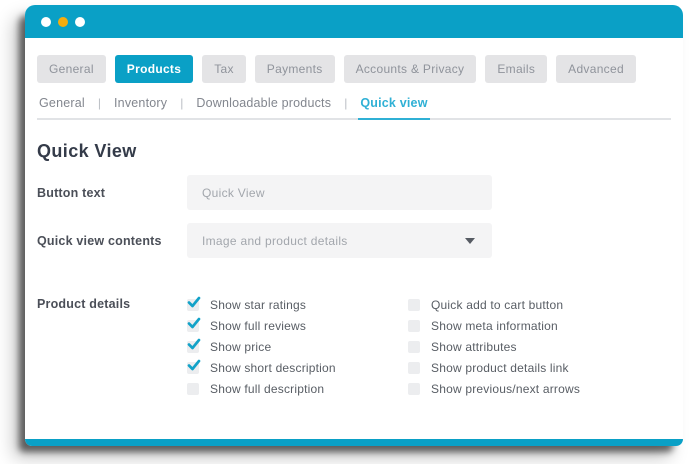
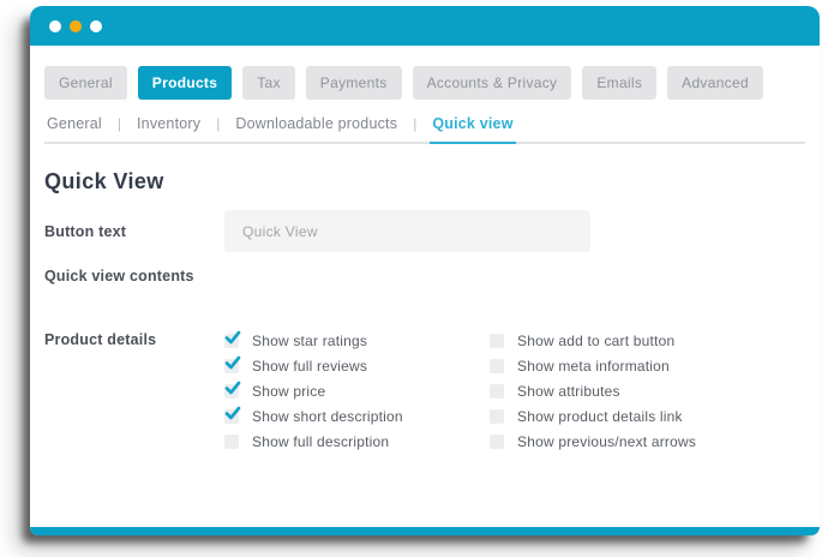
  General
  Products
  Tax
  Payments
  Accounts & Privacy
  Emails
  Advanced
  General
  |
  Inventory
  |
  Downloadable products
  |
  Quick view
  Quick View
  Button text
  Quick View
  Quick view contents
- Image and product details
  Product details
  Show star ratings
  Show full reviews
  Show price
  Show short description
  Show full description
- Quick add to cart button
+ Show add to cart button
  Show meta information
  Show attributes
  Show product details link
  Show previous/next arrows
